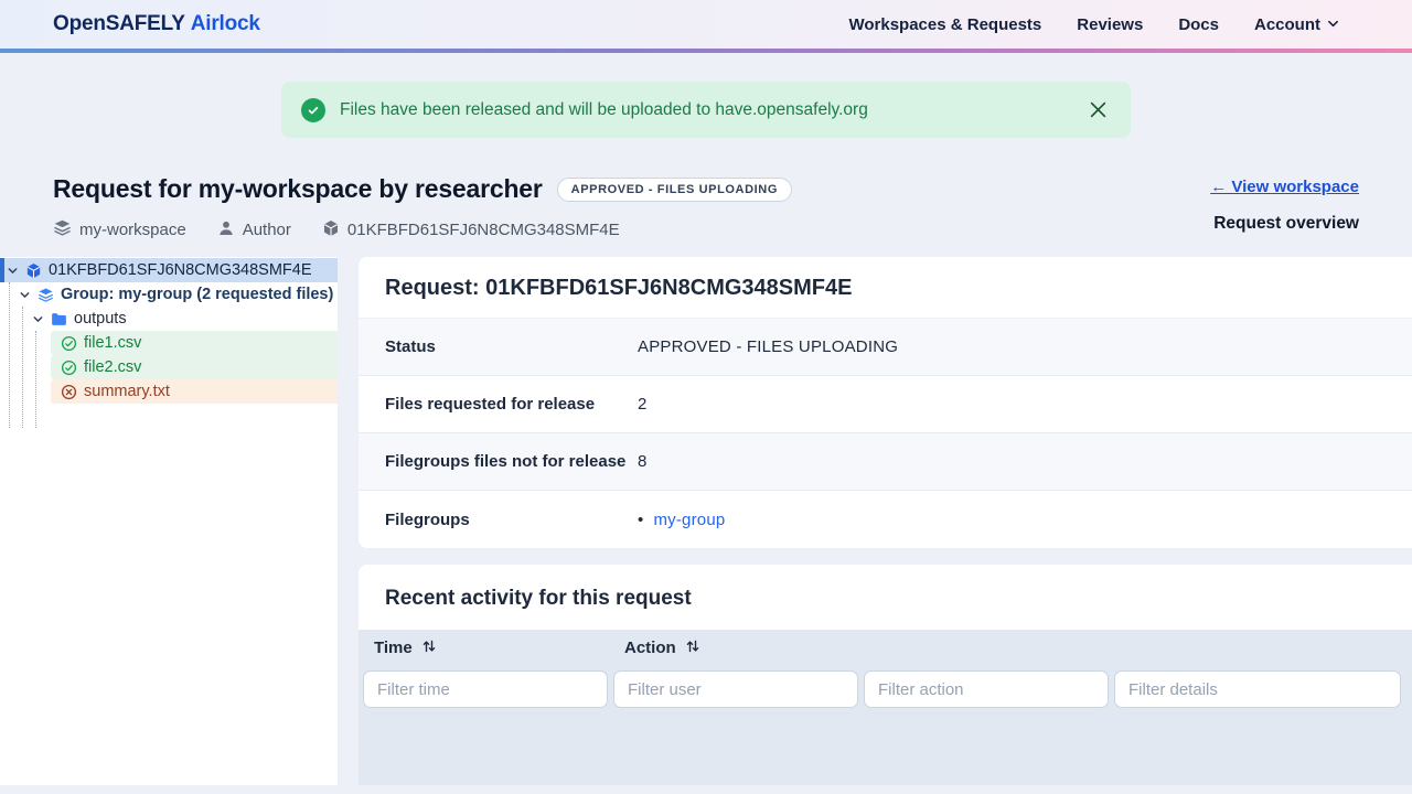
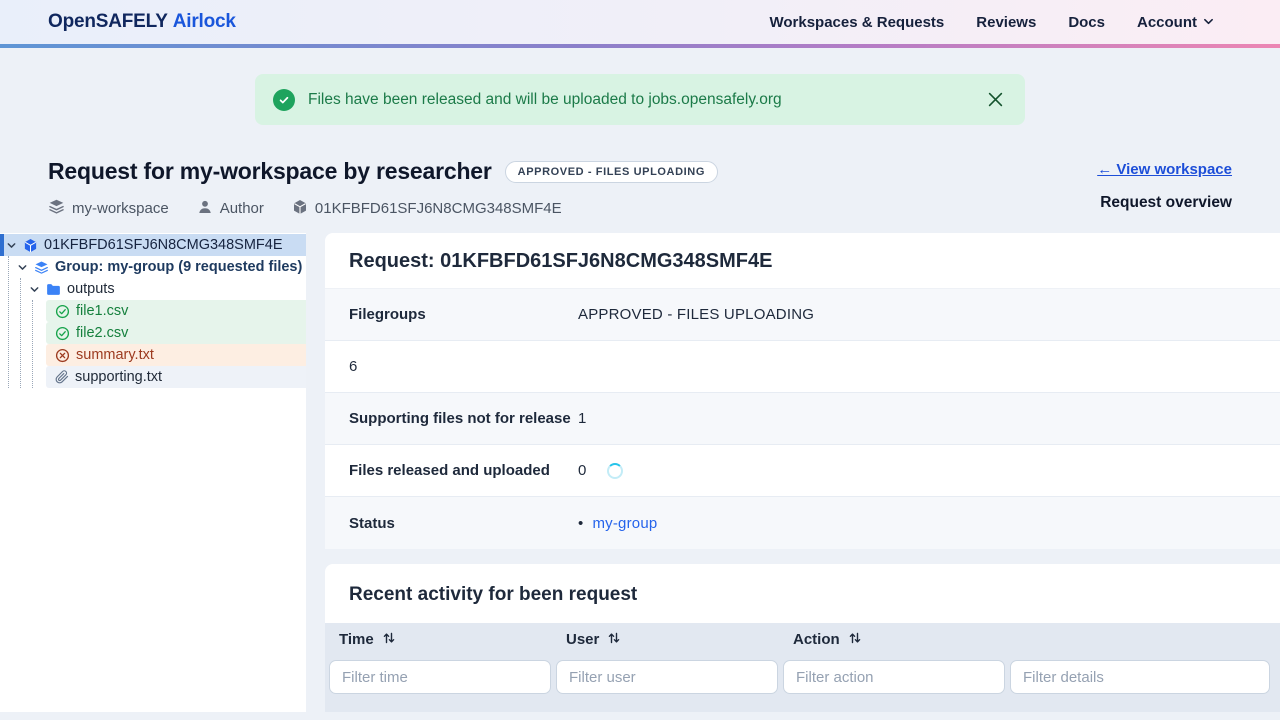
  OpenSAFELY Airlock
  Workspaces & Requests
  Reviews
  Docs
  Account
- Files have been released and will be uploaded to have.opensafely.org
+ Files have been released and will be uploaded to jobs.opensafely.org
  Request for my-workspace by researcher
  APPROVED - FILES UPLOADING
  my-workspace
  Author
  01KFBFD61SFJ6N8CMG348SMF4E
  ← View workspace
  Request overview
  01KFBFD61SFJ6N8CMG348SMF4E
- Group: my-group (2 requested files)
+ Group: my-group (9 requested files)
  outputs
  file1.csv
  file2.csv
  summary.txt
+ supporting.txt
  Request: 01KFBFD61SFJ6N8CMG348SMF4E
- Status
+ Filegroups
  APPROVED - FILES UPLOADING
- Files requested for release
- 2
+ 6
- Filegroups files not for release
+ Supporting files not for release
- 8
+ 1
+ Files released and uploaded
+ 0
- Filegroups
+ Status
  •
  my-group
- Recent activity for this request
+ Recent activity for been request
  Time
+ User
  Action
  Filter time
  Filter user
  Filter action
  Filter details
